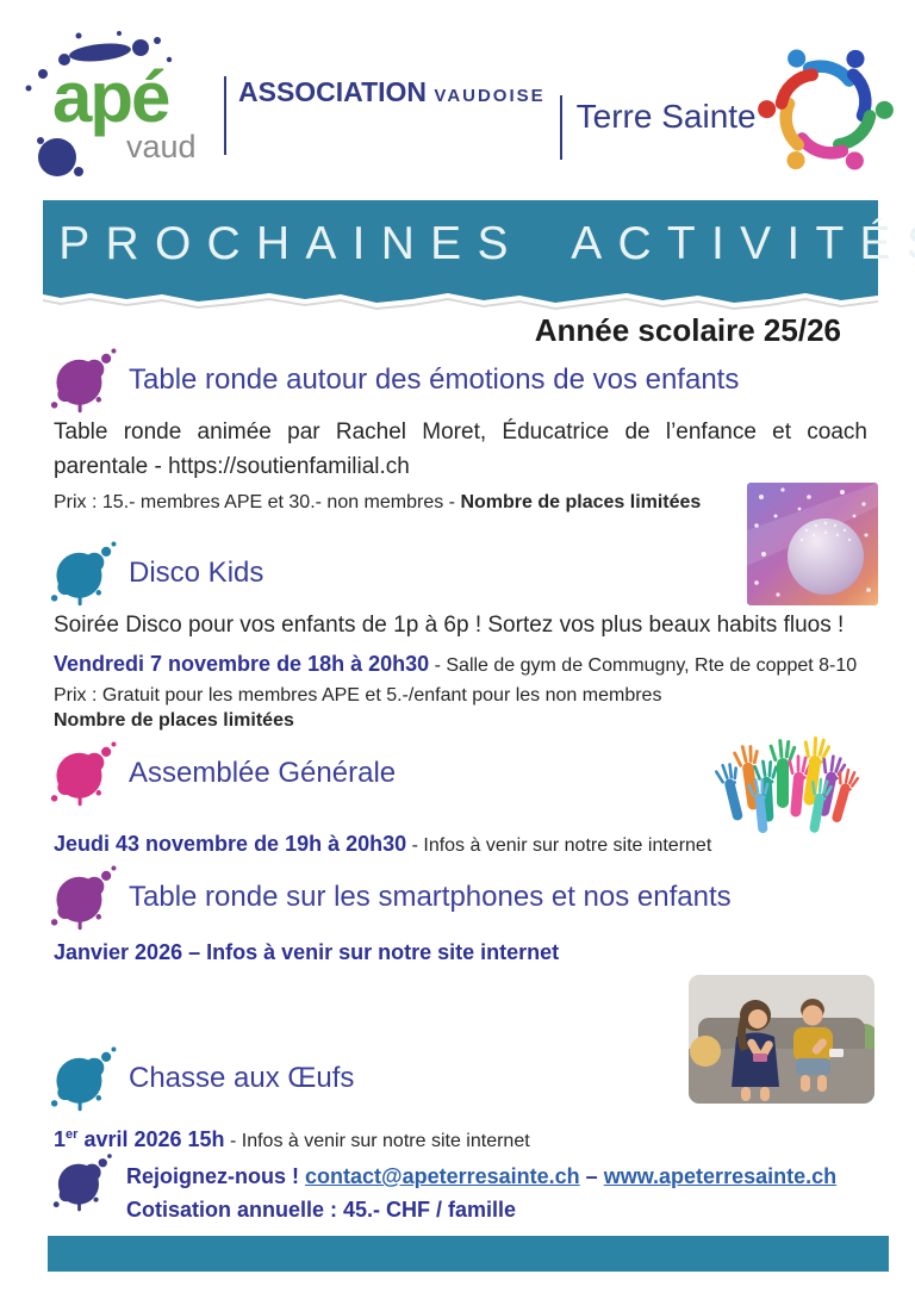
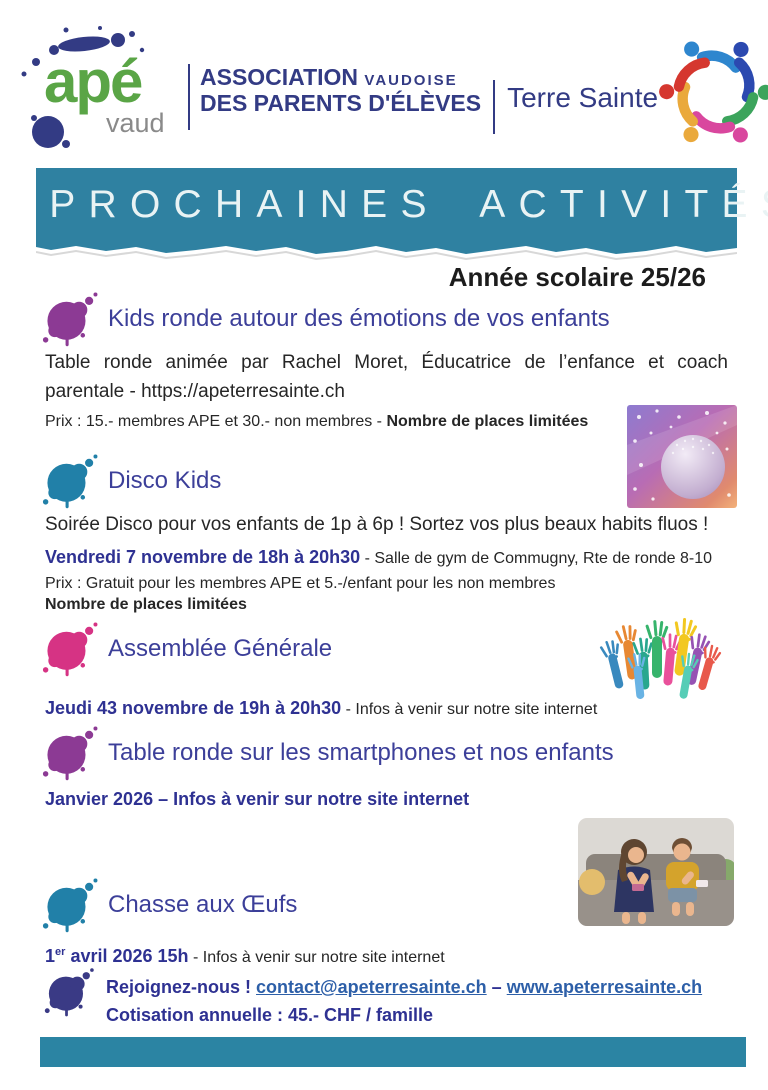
  apé
  vaud
  ASSOCIATION VAUDOISE
+ DES PARENTS D'ÉLÈVES
  Terre Sainte
  PROCHAINES ACTIVITÉ
  Année scolaire 25/26
- Table ronde autour des émotions de vos enfants
+ Kids ronde autour des émotions de vos enfants
- Table ronde animée par Rachel Moret, Éducatrice de l’enfance et coach parentale - https://soutienfamilial.ch
+ Table ronde animée par Rachel Moret, Éducatrice de l’enfance et coach parentale - https://apeterresainte.ch
  Prix : 15.- membres APE et 30.- non membres - Nombre de places limitées
  Disco Kids
  Soirée Disco pour vos enfants de 1p à 6p ! Sortez vos plus beaux habits fluos !
- Vendredi 7 novembre de 18h à 20h30 - Salle de gym de Commugny, Rte de coppet 8-10
+ Vendredi 7 novembre de 18h à 20h30 - Salle de gym de Commugny, Rte de ronde 8-10
  Prix : Gratuit pour les membres APE et 5.-/enfant pour les non membres
  Nombre de places limitées
  Assemblée Générale
  Jeudi 43 novembre de 19h à 20h30 - Infos à venir sur notre site internet
  Table ronde sur les smartphones et nos enfants
  Janvier 2026 – Infos à venir sur notre site internet
  Chasse aux Œufs
  1er avril 2026 15h - Infos à venir sur notre site internet
  Rejoignez-nous ! contact@apeterresainte.ch – www.apeterresainte.ch
  Cotisation annuelle : 45.- CHF / famille
